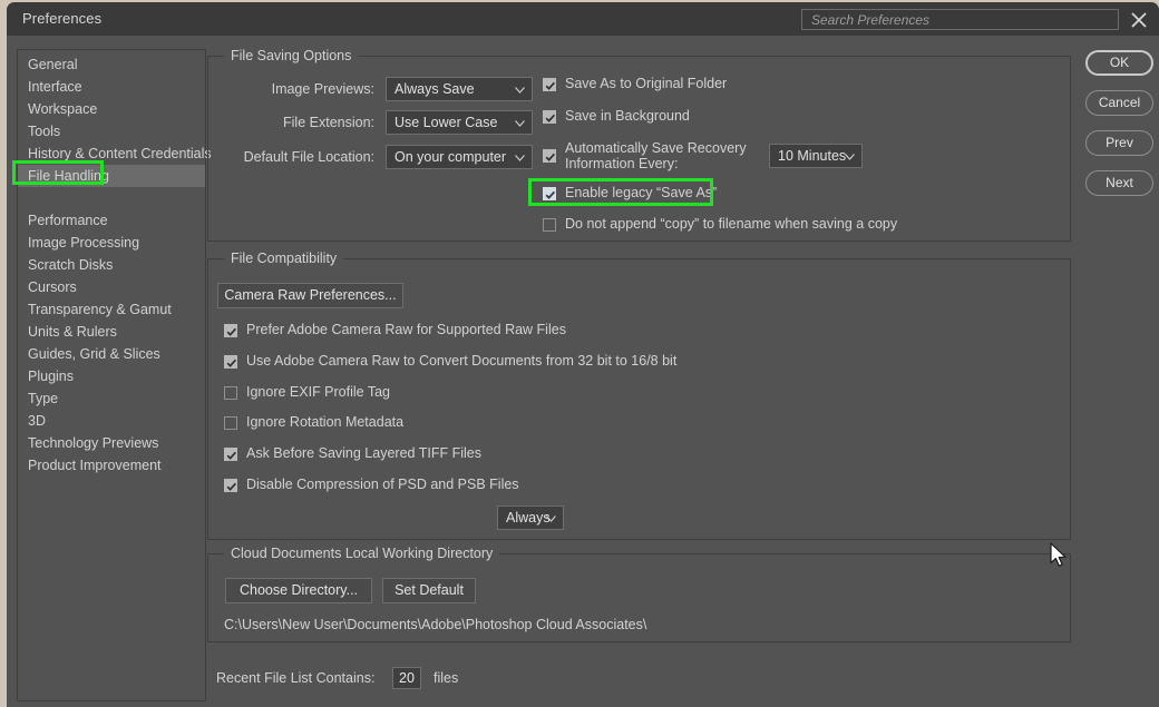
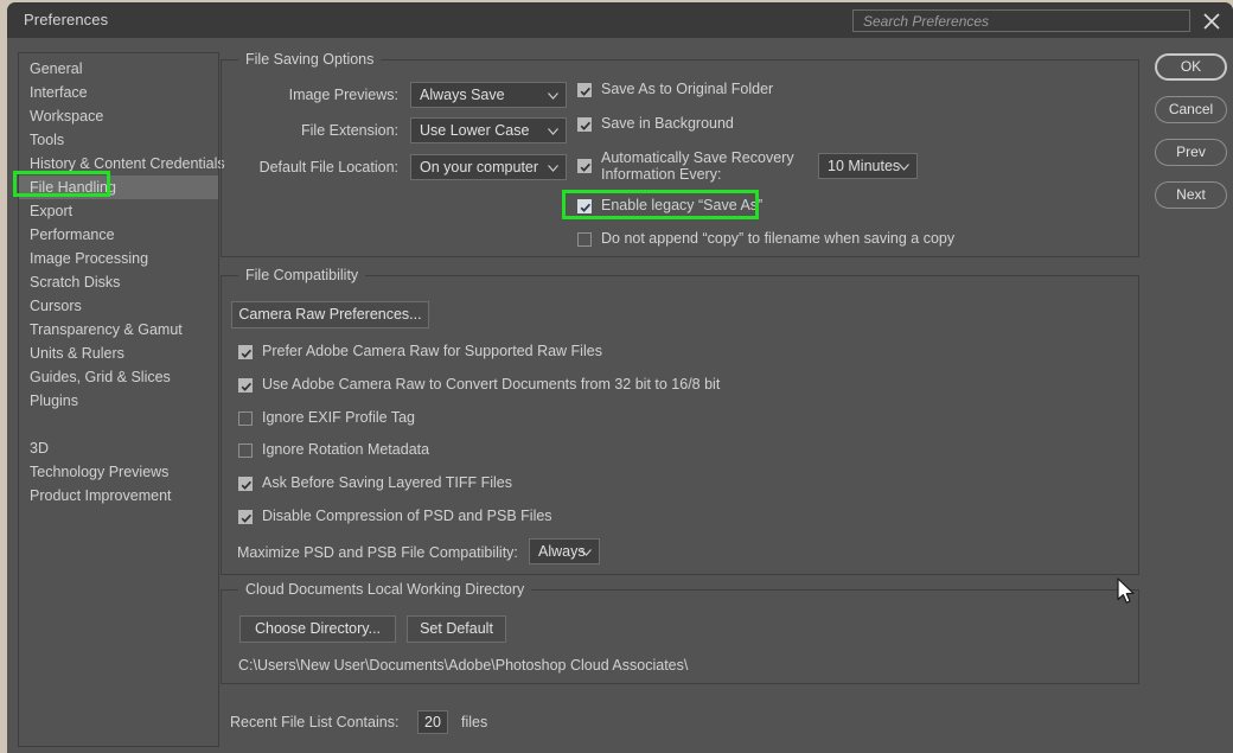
  Preferences
  Search Preferences
  General
  Interface
  Workspace
  Tools
  History & Content Credentials
  File Handling
+ Export
  Performance
  Image Processing
  Scratch Disks
  Cursors
  Transparency & Gamut
  Units & Rulers
  Guides, Grid & Slices
  Plugins
- Type
  3D
  Technology Previews
  Product Improvement
  OK
  Cancel
  Prev
  Next
  File Saving Options
  Image Previews:
  File Extension:
  Default File Location:
  Always Save
  Use Lower Case
  On your computer
  Save As to Original Folder
  Save in Background
  Automatically Save Recovery
  Information Every:
  10 Minutes
  Enable legacy “Save As”
  Do not append “copy” to filename when saving a copy
  File Compatibility
  Camera Raw Preferences...
  Prefer Adobe Camera Raw for Supported Raw Files
  Use Adobe Camera Raw to Convert Documents from 32 bit to 16/8 bit
  Ignore EXIF Profile Tag
  Ignore Rotation Metadata
  Ask Before Saving Layered TIFF Files
  Disable Compression of PSD and PSB Files
+ Maximize PSD and PSB File Compatibility:
  Always
  Cloud Documents Local Working Directory
  Choose Directory...
  Set Default
  C:\Users\New User\Documents\Adobe\Photoshop Cloud Associates\
  Recent File List Contains:
  20
  files
